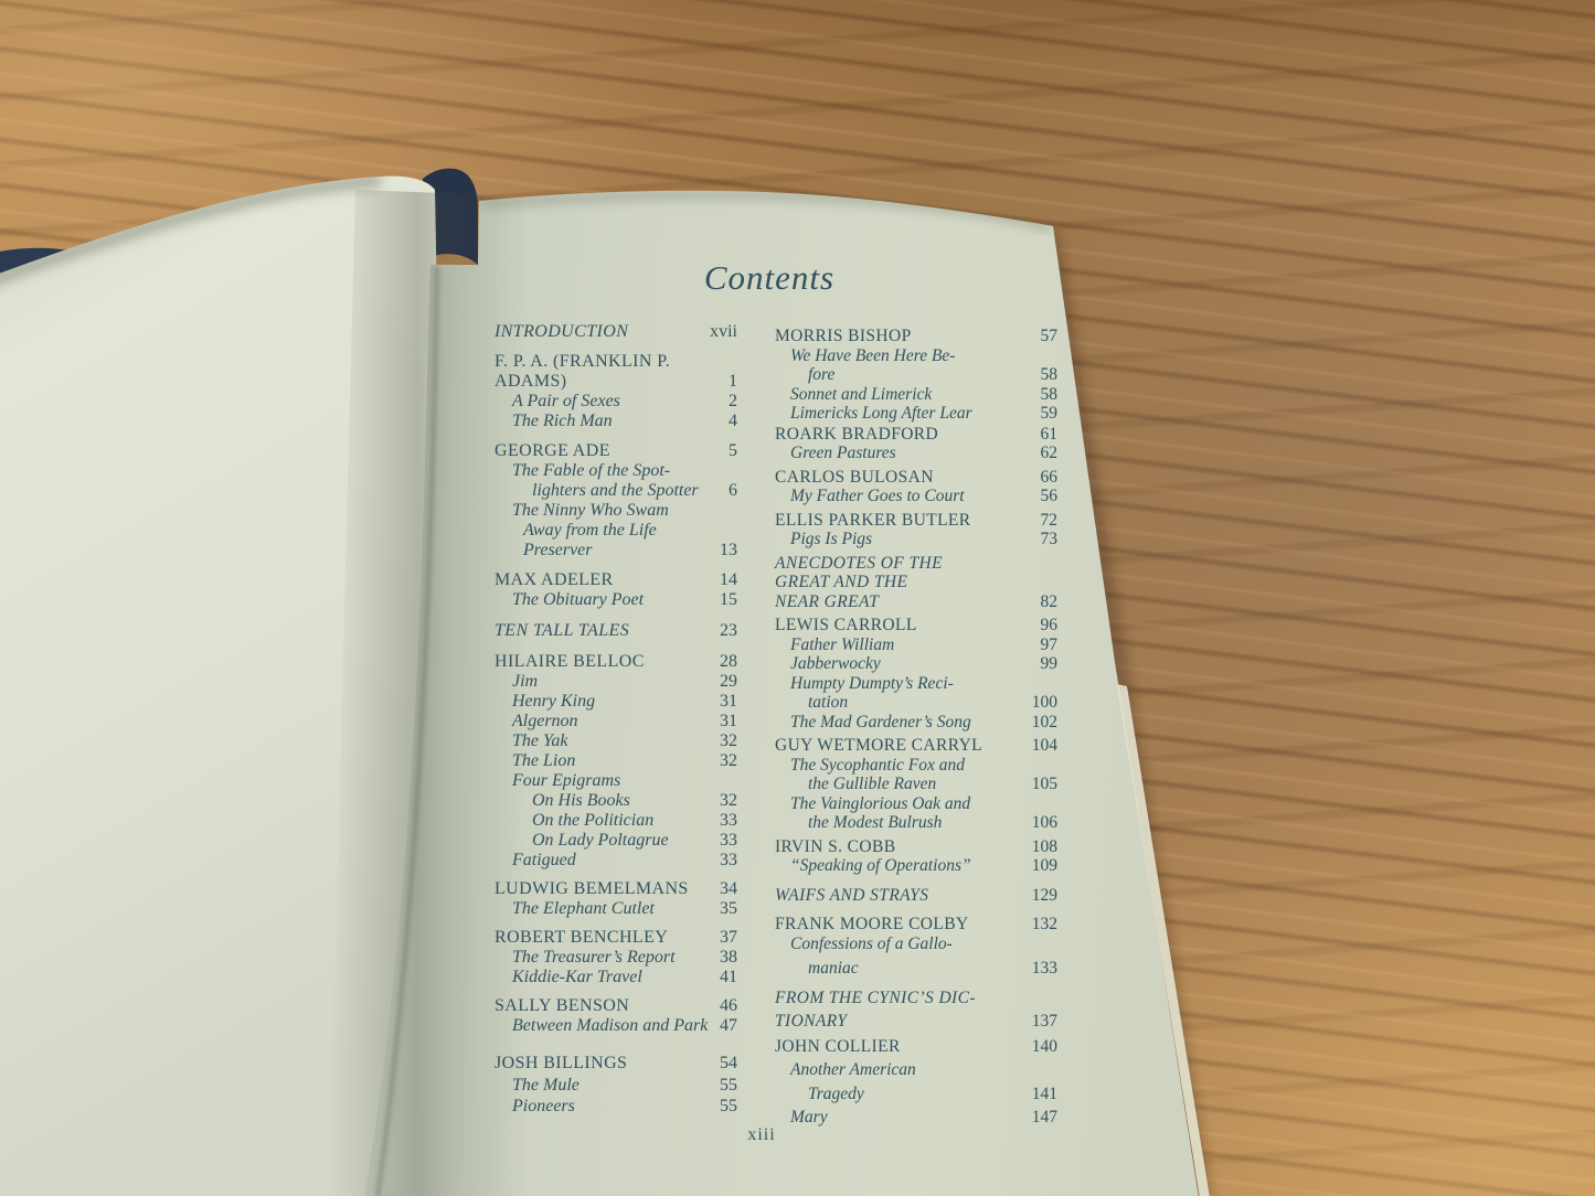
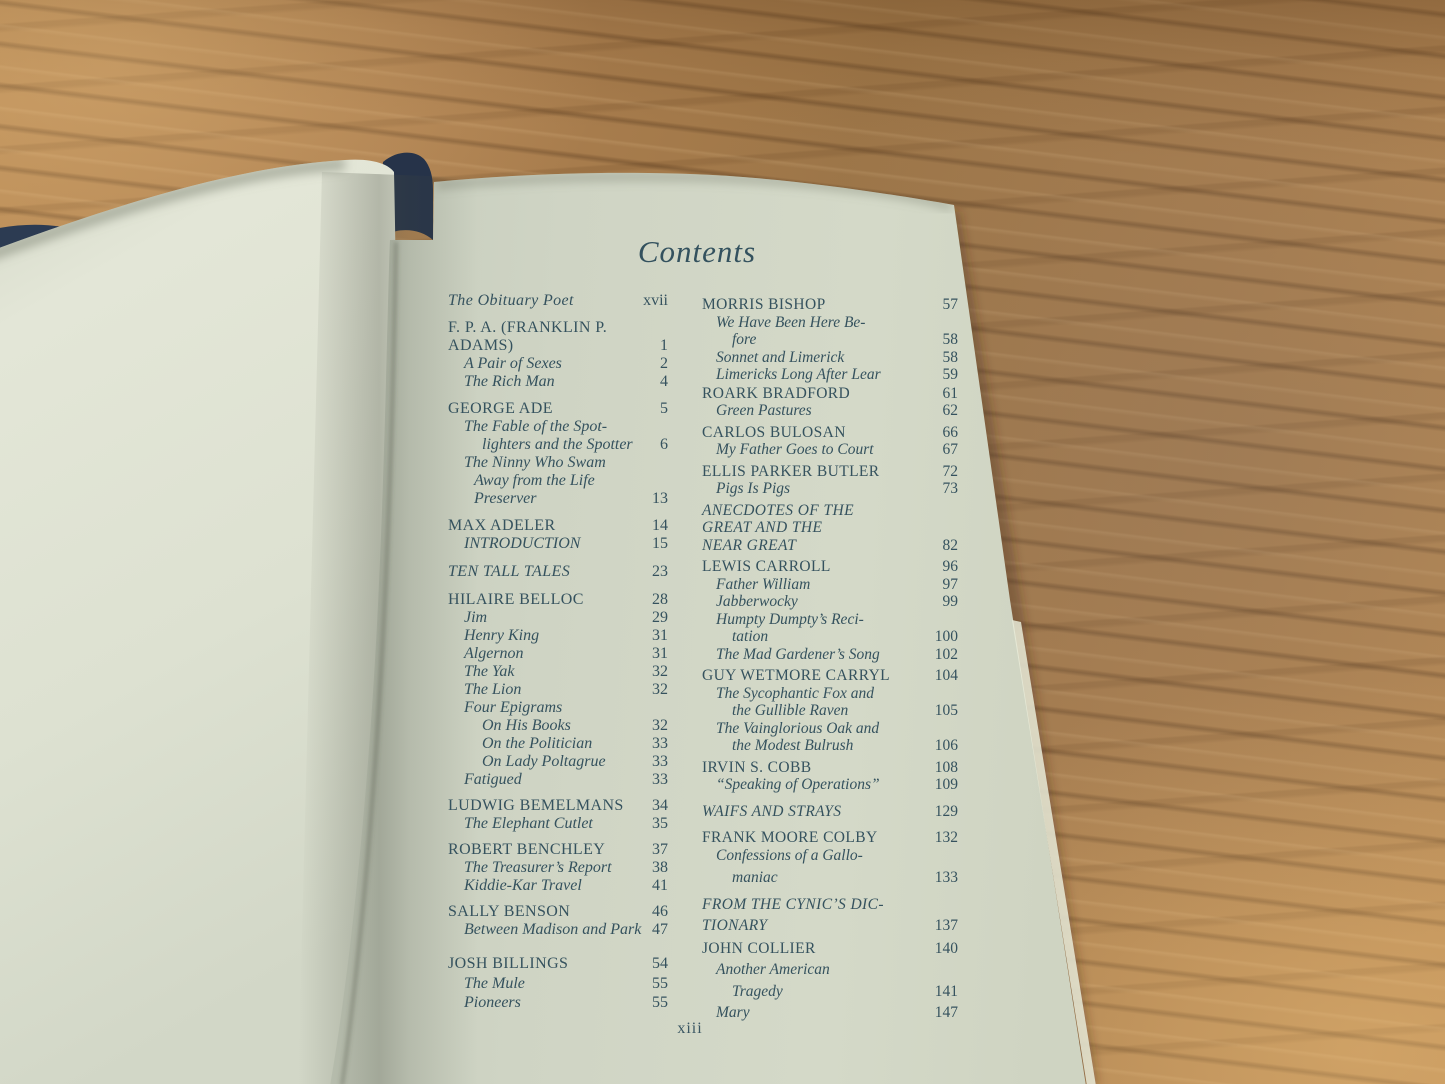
  Contents
- INTRODUCTION
+ The Obituary Poet
  xvii
  F. P. A. (FRANKLIN P.
  ADAMS)
  1
  A Pair of Sexes
  2
  The Rich Man
  4
  GEORGE ADE
  5
  The Fable of the Spot-
  lighters and the Spotter
  6
  The Ninny Who Swam
  Away from the Life
  Preserver
  13
  MAX ADELER
  14
- The Obituary Poet
+ INTRODUCTION
  15
  TEN TALL TALES
  23
  HILAIRE BELLOC
  28
  Jim
  29
  Henry King
  31
  Algernon
  31
  The Yak
  32
  The Lion
  32
  Four Epigrams
  On His Books
  32
  On the Politician
  33
  On Lady Poltagrue
  33
  Fatigued
  33
  LUDWIG BEMELMANS
  34
  The Elephant Cutlet
  35
  ROBERT BENCHLEY
  37
  The Treasurer’s Report
  38
  Kiddie-Kar Travel
  41
  SALLY BENSON
  46
  Between Madison and Park
  47
  JOSH BILLINGS
  54
  The Mule
  55
  Pioneers
  55
  MORRIS BISHOP
  57
  We Have Been Here Be-
  fore
  58
  Sonnet and Limerick
  58
  Limericks Long After Lear
  59
  ROARK BRADFORD
  61
  Green Pastures
  62
  CARLOS BULOSAN
  66
  My Father Goes to Court
- 56
+ 67
  ELLIS PARKER BUTLER
  72
  Pigs Is Pigs
  73
  ANECDOTES OF THE
  GREAT AND THE
  NEAR GREAT
  82
  LEWIS CARROLL
  96
  Father William
  97
  Jabberwocky
  99
  Humpty Dumpty’s Reci-
  tation
  100
  The Mad Gardener’s Song
  102
  GUY WETMORE CARRYL
  104
  The Sycophantic Fox and
  the Gullible Raven
  105
  The Vainglorious Oak and
  the Modest Bulrush
  106
  IRVIN S. COBB
  108
  “Speaking of Operations”
  109
  WAIFS AND STRAYS
  129
  FRANK MOORE COLBY
  132
  Confessions of a Gallo-
  maniac
  133
  FROM THE CYNIC’S DIC-
  TIONARY
  137
  JOHN COLLIER
  140
  Another American
  Tragedy
  141
  Mary
  147
  xiii
